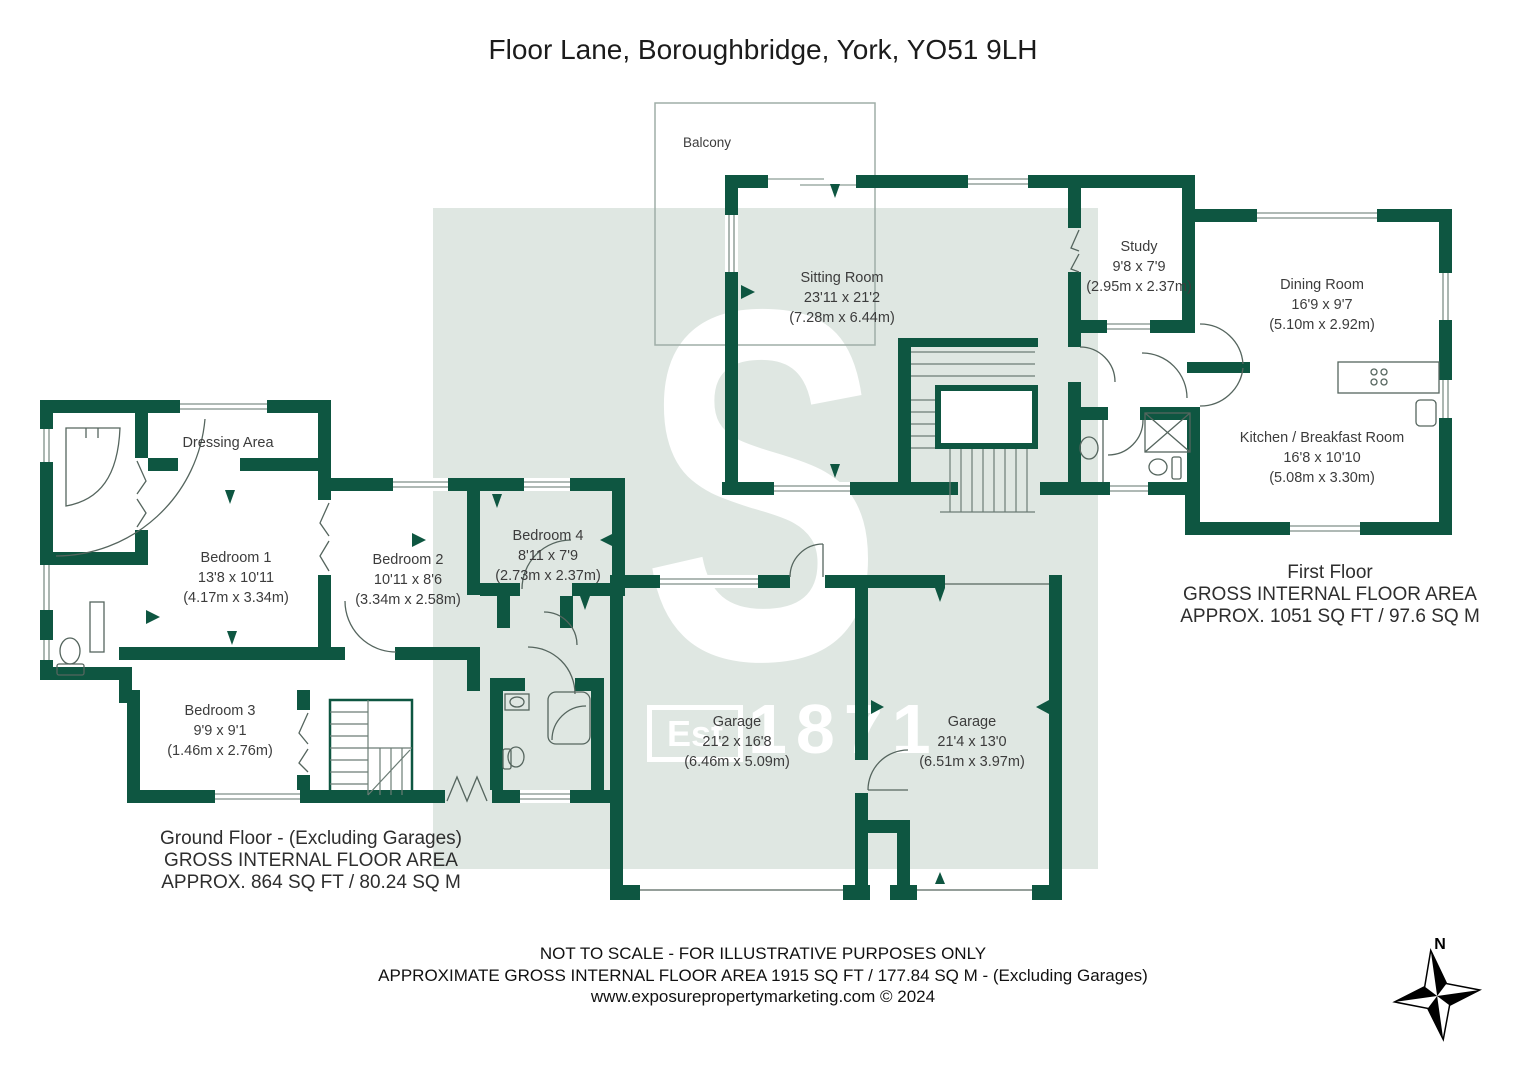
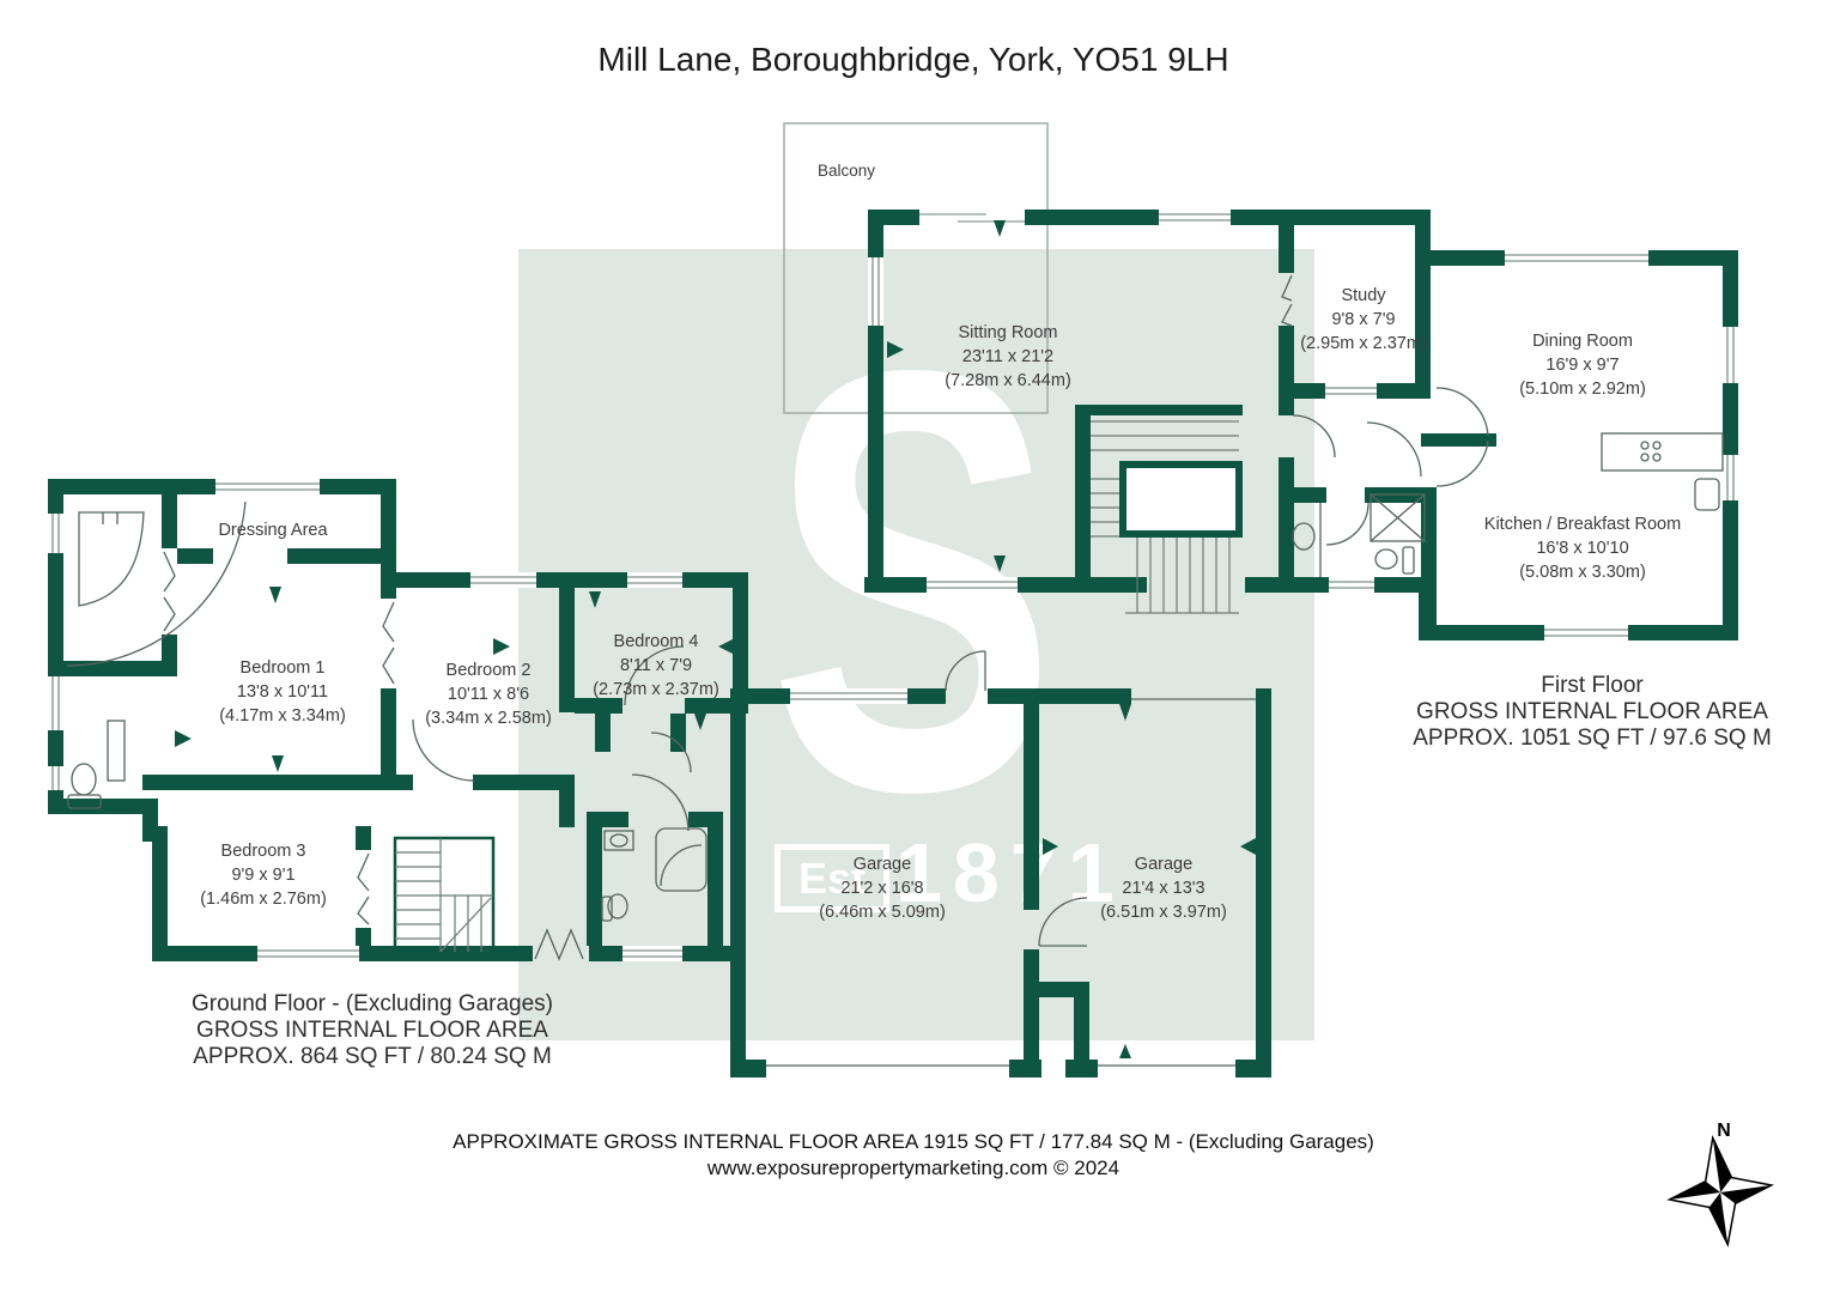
  Est
  181
- Floor Lane, Boroughbridge, York, YO51 9LH
+ Mill Lane, Boroughbridge, York, YO51 9LH
  Balcony
  Sitting Room
  23'11 x 21'2
  (7.28m x 6.44m)
  Study
  9'8 x 7'9
  (2.95m x 2.37m)
  Dining Room
  16'9 x 9'7
  (5.10m x 2.92m)
  Kitchen / Breakfast Room
  16'8 x 10'10
  (5.08m x 3.30m)
  First Floor
  GROSS INTERNAL FLOOR AREA
  APPROX. 1051 SQ FT / 97.6 SQ M
  Dressing Area
  Bedroom 1
  13'8 x 10'11
  (4.17m x 3.34m)
  Bedroom 2
  10'11 x 8'6
  (3.34m x 2.58m)
  Bedroom 4
  8'11 x 7'9
  (2.73m x 2.37m)
  Bedroom 3
  9'9 x 9'1
  (1.46m x 2.76m)
  Garage
  21'2 x 16'8
  (6.46m x 5.09m)
  Garage
- 21'4 x 13'0
+ 21'4 x 13'3
  (6.51m x 3.97m)
  Ground Floor - (Excluding Garages)
  GROSS INTERNAL FLOOR AREA
  APPROX. 864 SQ FT / 80.24 SQ M
- NOT TO SCALE - FOR ILLUSTRATIVE PURPOSES ONLY
  APPROXIMATE GROSS INTERNAL FLOOR AREA 1915 SQ FT / 177.84 SQ M - (Excluding Garages)
  www.exposurepropertymarketing.com © 2024
  N
